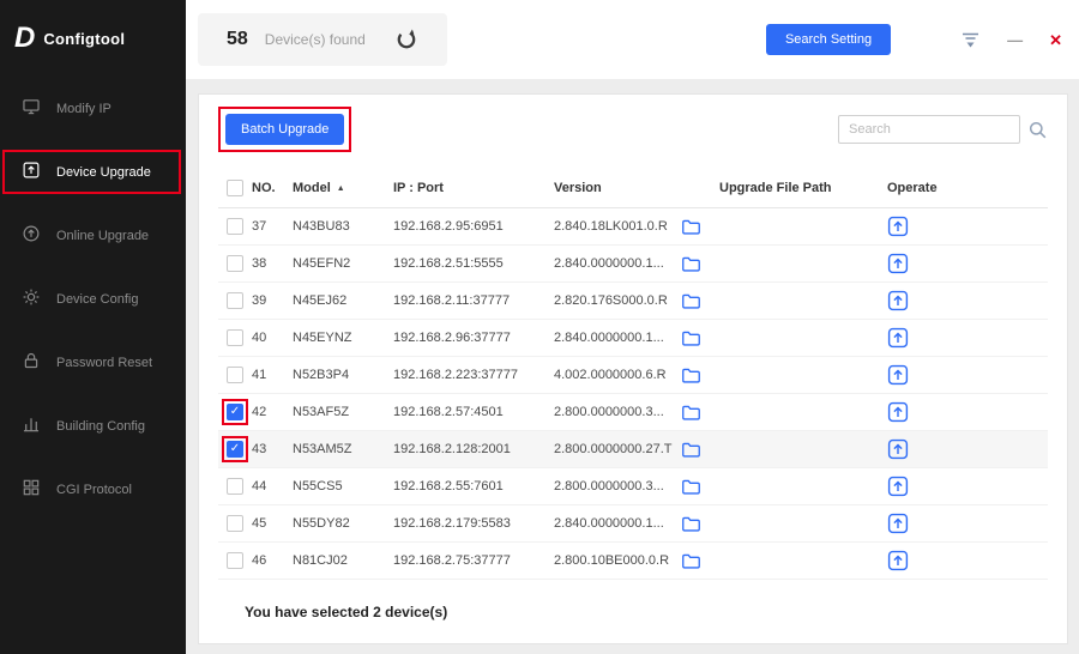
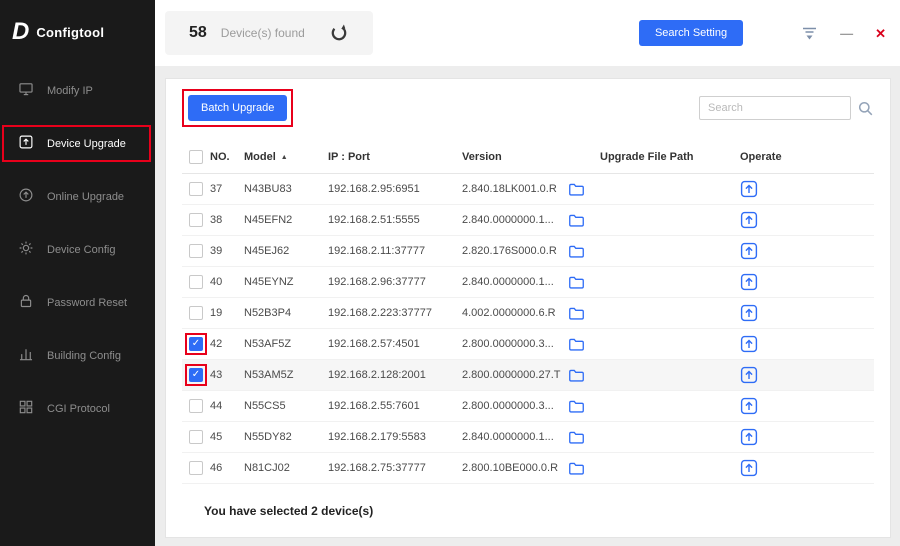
  D
  Configtool
  Modify IP
  Device Upgrade
  Online Upgrade
  Device Config
  Password Reset
  Building Config
  CGI Protocol
  58
  Device(s) found
  Search Setting
  —
  ✕
  Batch Upgrade
  Search
  NO.
  Model
  IP : Port
  Version
  Upgrade File Path
  Operate
  37
  N43BU83
  192.168.2.95:6951
  2.840.18LK001.0.R
  38
  N45EFN2
  192.168.2.51:5555
  2.840.0000000.1...
  39
  N45EJ62
  192.168.2.11:37777
  2.820.176S000.0.R
  40
  N45EYNZ
  192.168.2.96:37777
  2.840.0000000.1...
- 41
+ 19
  N52B3P4
  192.168.2.223:37777
  4.002.0000000.6.R
  42
  N53AF5Z
  192.168.2.57:4501
  2.800.0000000.3...
  43
  N53AM5Z
  192.168.2.128:2001
  2.800.0000000.27.T
  44
  N55CS5
  192.168.2.55:7601
  2.800.0000000.3...
  45
  N55DY82
  192.168.2.179:5583
  2.840.0000000.1...
  46
  N81CJ02
  192.168.2.75:37777
  2.800.10BE000.0.R
  You have selected 2 device(s)
